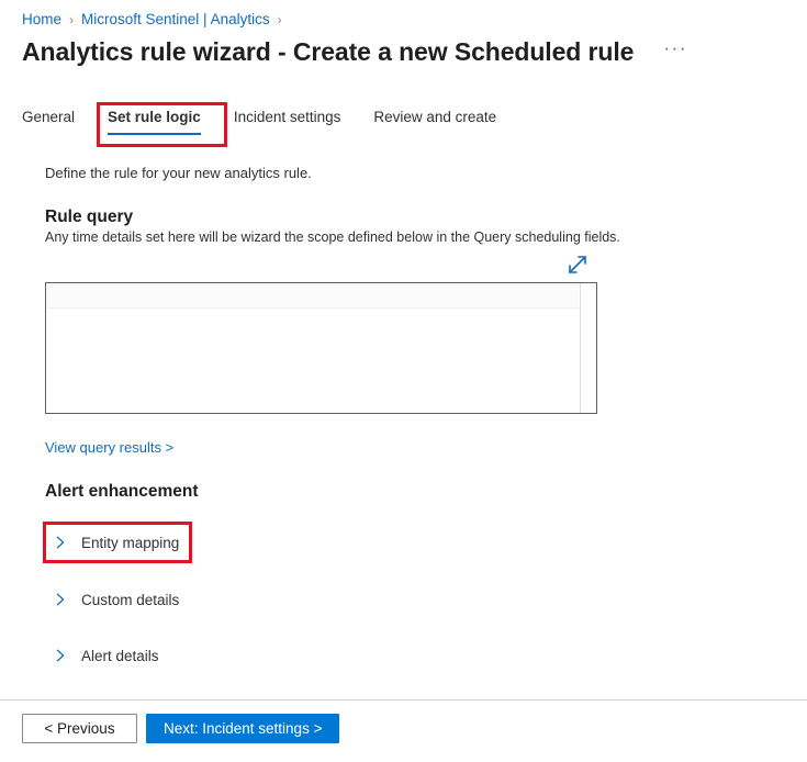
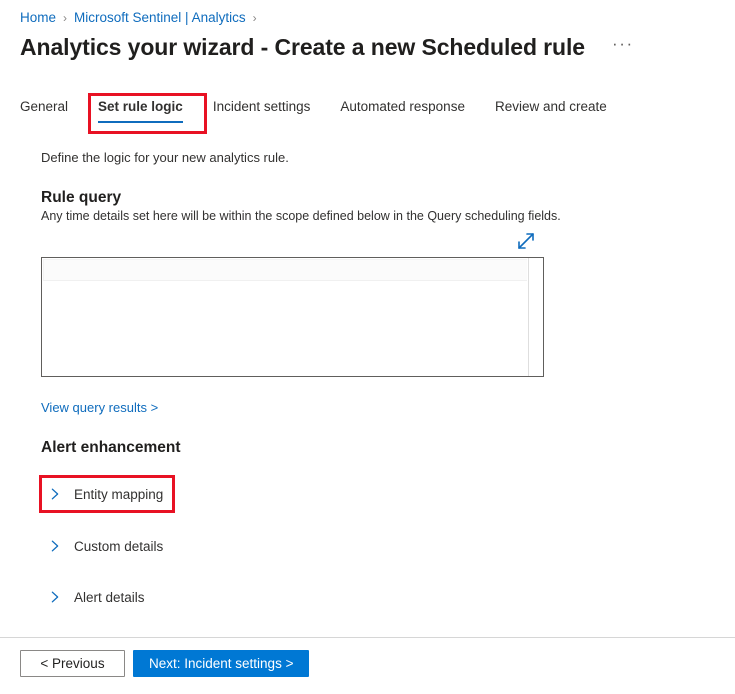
  Home
  ›
  Microsoft Sentinel | Analytics
  ›
- Analytics rule wizard - Create a new Scheduled rule
+ Analytics your wizard - Create a new Scheduled rule
  ···
  General
  Set rule logic
  Incident settings
+ Automated response
  Review and create
- Define the rule for your new analytics rule.
+ Define the logic for your new analytics rule.
  Rule query
- Any time details set here will be wizard the scope defined below in the Query scheduling fields.
+ Any time details set here will be within the scope defined below in the Query scheduling fields.
  View query results >
  Alert enhancement
  Entity mapping
  Custom details
  Alert details
  < Previous
  Next: Incident settings >
